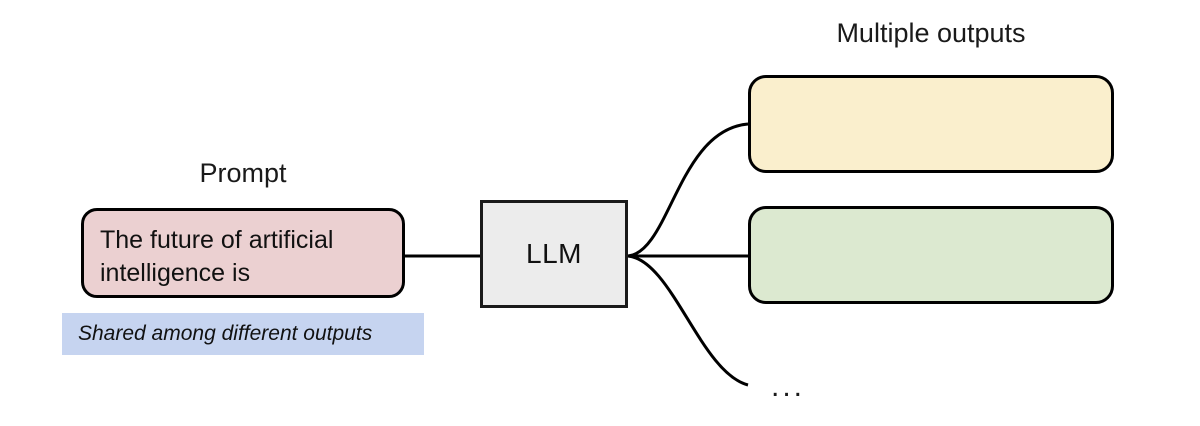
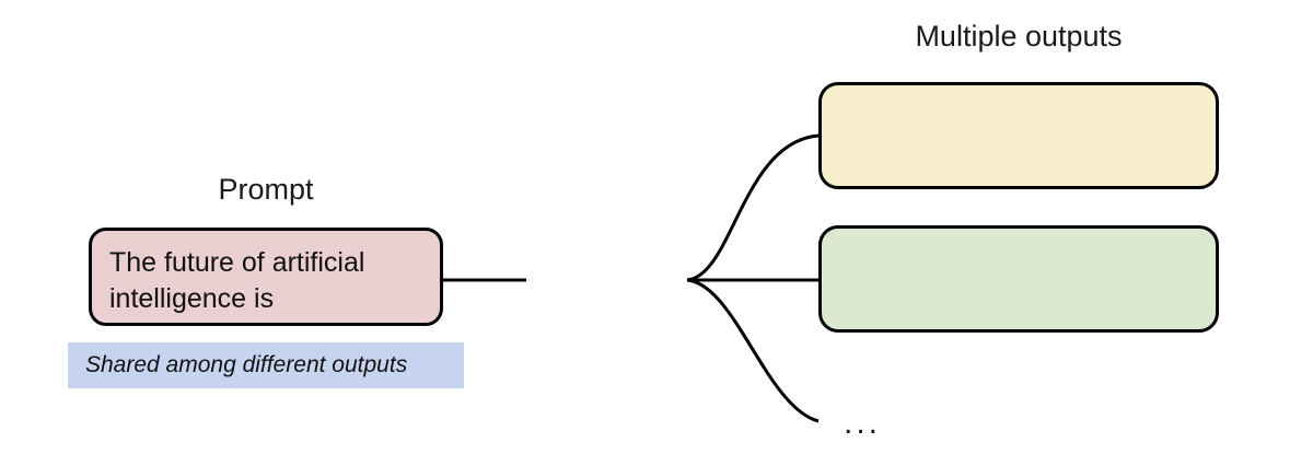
  Prompt
  The future of artificial
  intelligence is
  Shared among different outputs
- LLM
  Multiple outputs
  ...
